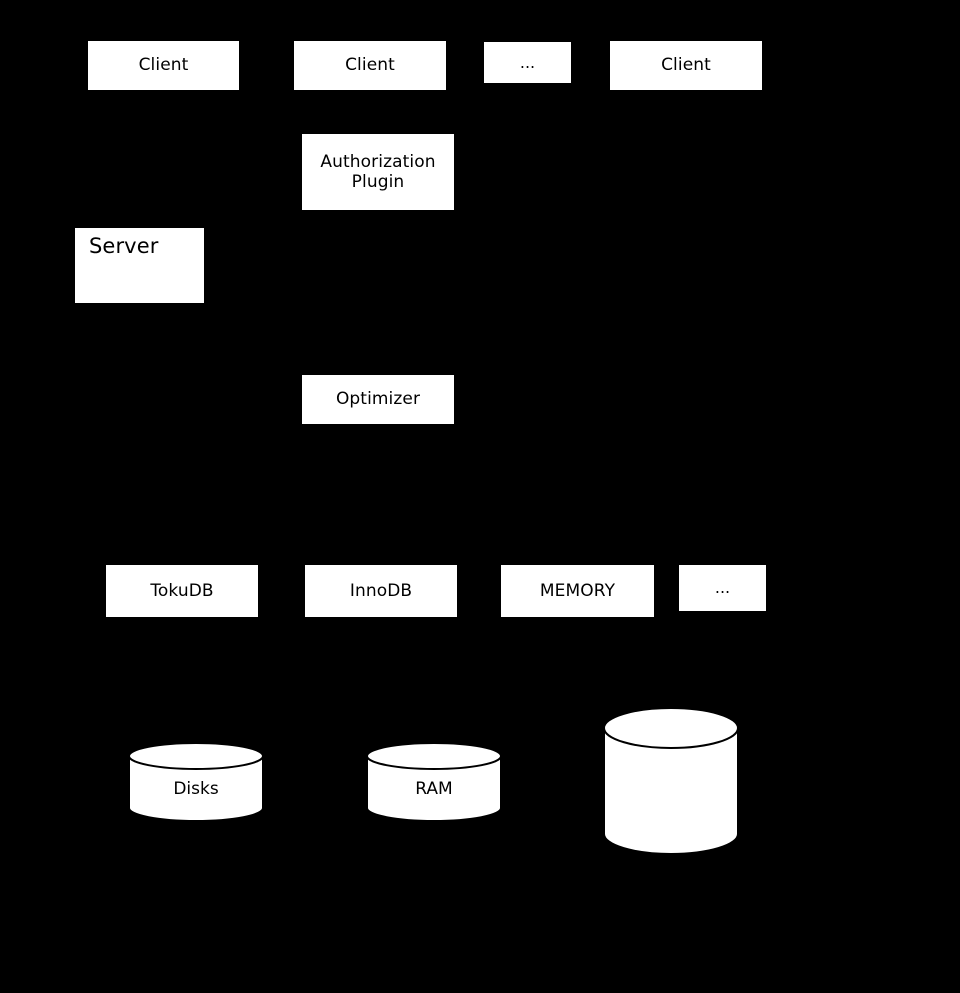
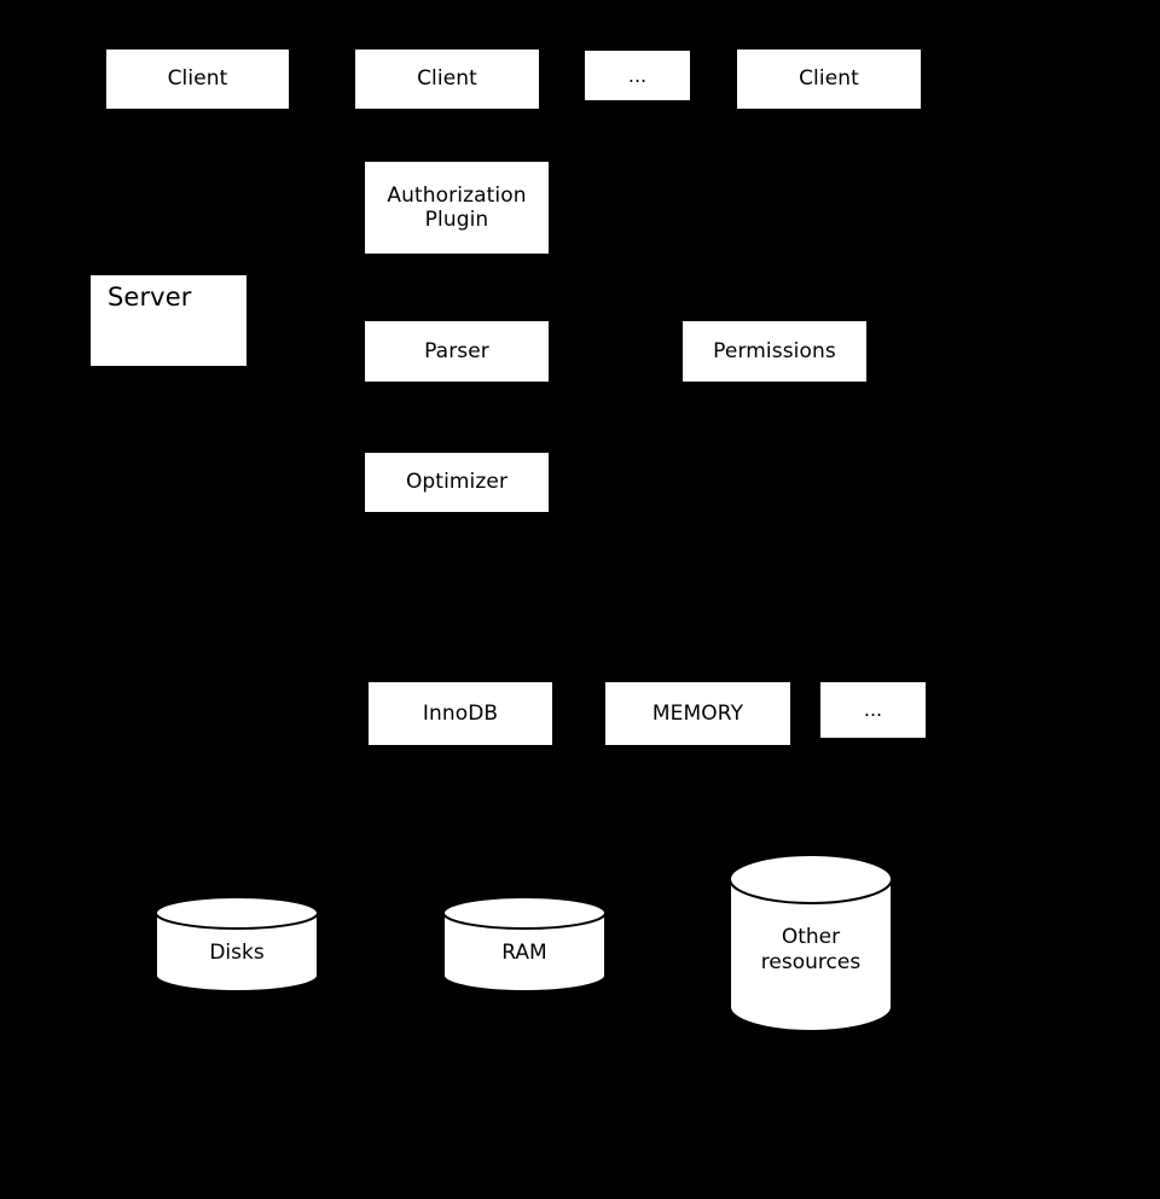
  Client
  Client
  ...
  Client
  Authorization
  Plugin
  Server
+ Parser
+ Permissions
  Optimizer
- TokuDB
  InnoDB
  MEMORY
  ...
  Disks
  RAM
+ Other
+ resources
